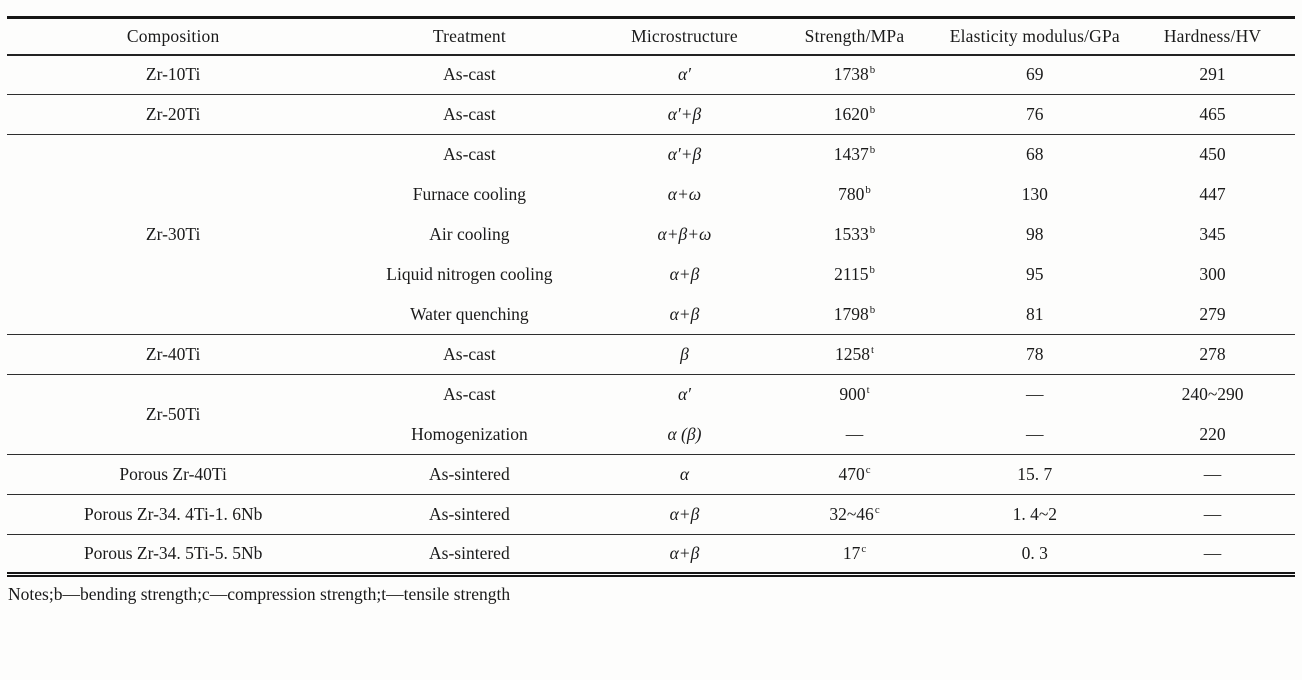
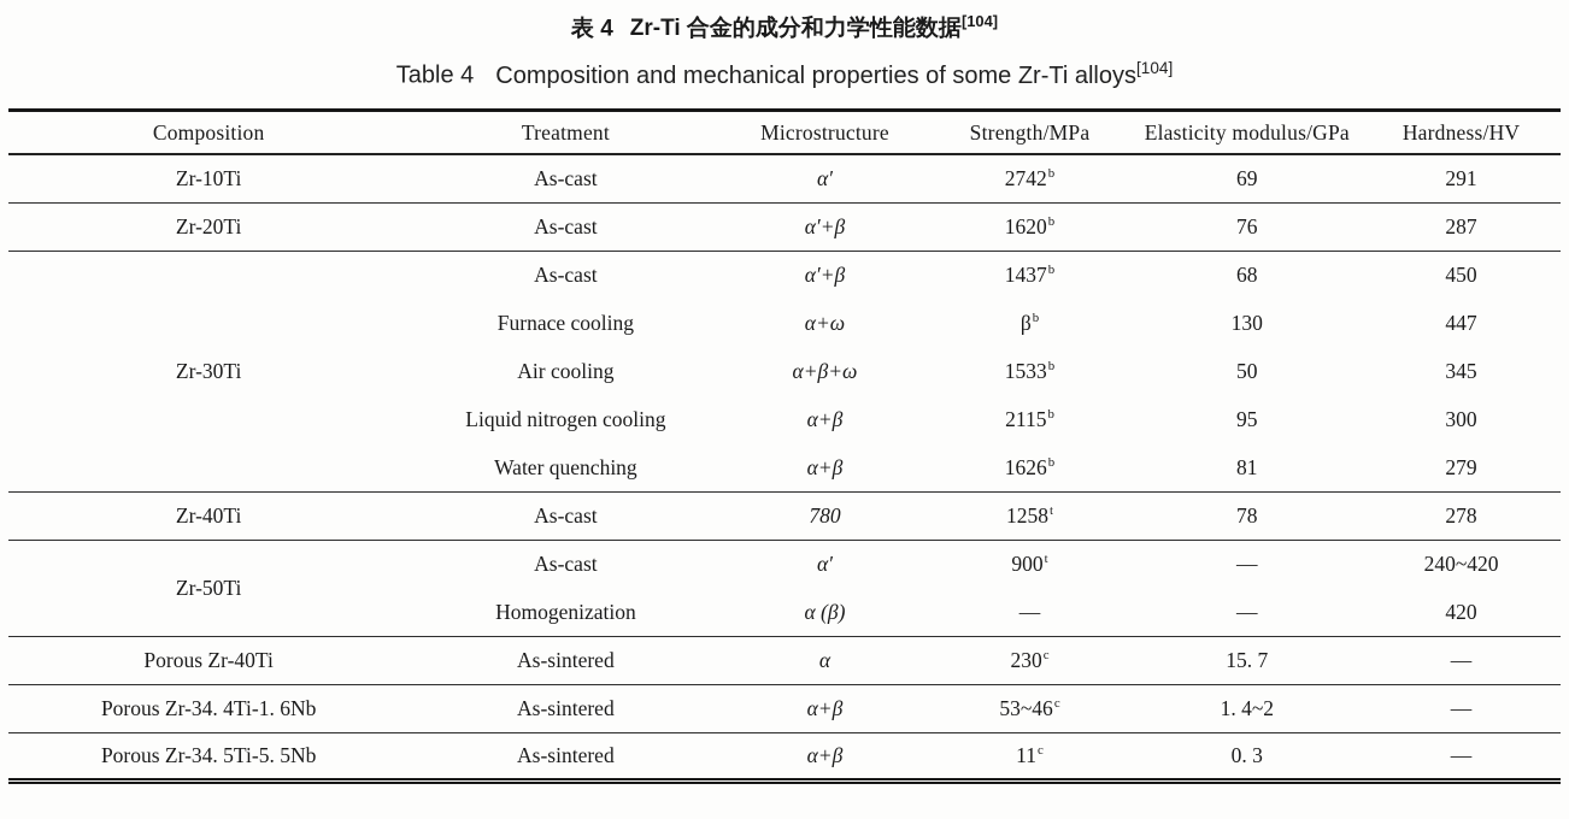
+ 表 4 Zr-Ti 合金的成分和力学性能数据[104]
+ Table 4 Composition and mechanical properties of some Zr-Ti alloys[104]
  Composition	Treatment	Microstructure	Strength/MPa	Elasticity modulus/GPa	Hardness/HV
- Zr-10Ti	As-cast	α′	1738b	69	291
+ Zr-10Ti	As-cast	α′	2742b	69	291
- Zr-20Ti	As-cast	α′+β	1620b	76	465
+ Zr-20Ti	As-cast	α′+β	1620b	76	287
  Zr-30Ti	As-cast	α′+β	1437b	68	450
- Furnace cooling	α+ω	780b	130	447
+ Furnace cooling	α+ω	βb	130	447
- Air cooling	α+β+ω	1533b	98	345
+ Air cooling	α+β+ω	1533b	50	345
  Liquid nitrogen cooling	α+β	2115b	95	300
- Water quenching	α+β	1798b	81	279
+ Water quenching	α+β	1626b	81	279
- Zr-40Ti	As-cast	β	1258t	78	278
+ Zr-40Ti	As-cast	780	1258t	78	278
- Zr-50Ti	As-cast	α′	900t	—	240~290
+ Zr-50Ti	As-cast	α′	900t	—	240~420
- Homogenization	α (β)	—	—	220
+ Homogenization	α (β)	—	—	420
- Porous Zr-40Ti	As-sintered	α	470c	15. 7	—
+ Porous Zr-40Ti	As-sintered	α	230c	15. 7	—
- Porous Zr-34. 4Ti-1. 6Nb	As-sintered	α+β	32~46c	1. 4~2	—
+ Porous Zr-34. 4Ti-1. 6Nb	As-sintered	α+β	53~46c	1. 4~2	—
- Porous Zr-34. 5Ti-5. 5Nb	As-sintered	α+β	17c	0. 3	—
+ Porous Zr-34. 5Ti-5. 5Nb	As-sintered	α+β	11c	0. 3	—
- Notes;b—bending strength;c—compression strength;t—tensile strength
